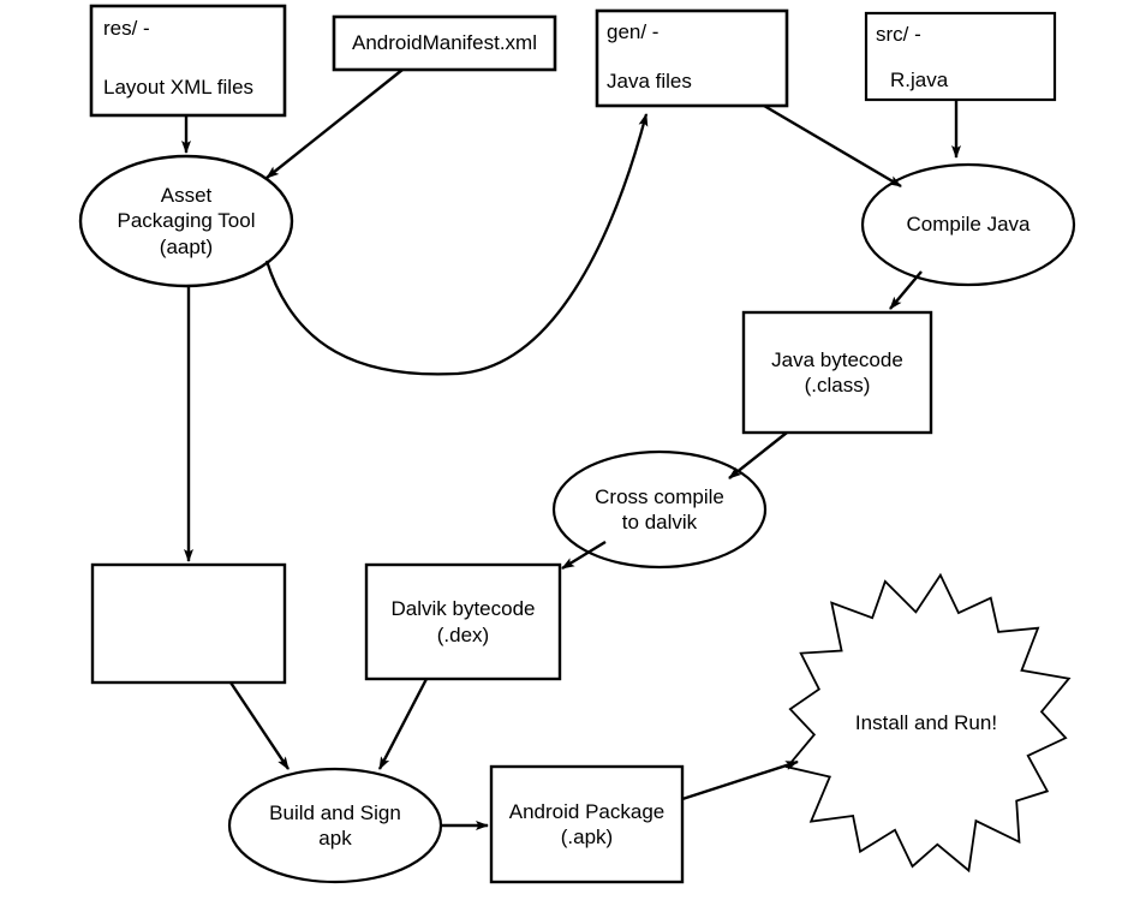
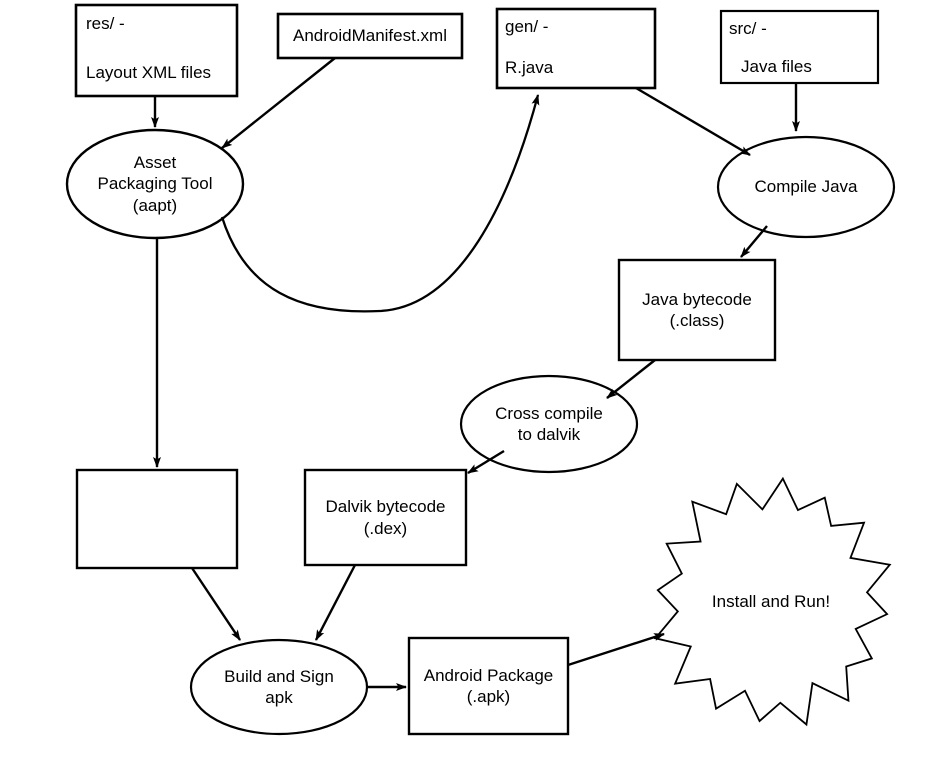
  res/ -
  Layout XML files
  AndroidManifest.xml
  gen/ -
- Java files
+ R.java
  src/ -
- R.java
+ Java files
  Asset
  Packaging Tool
  (aapt)
  Compile Java
  Java bytecode
  (.class)
  Cross compile
  to dalvik
  Dalvik bytecode
  (.dex)
  Build and Sign
  apk
  Android Package
  (.apk)
  Install and Run!
